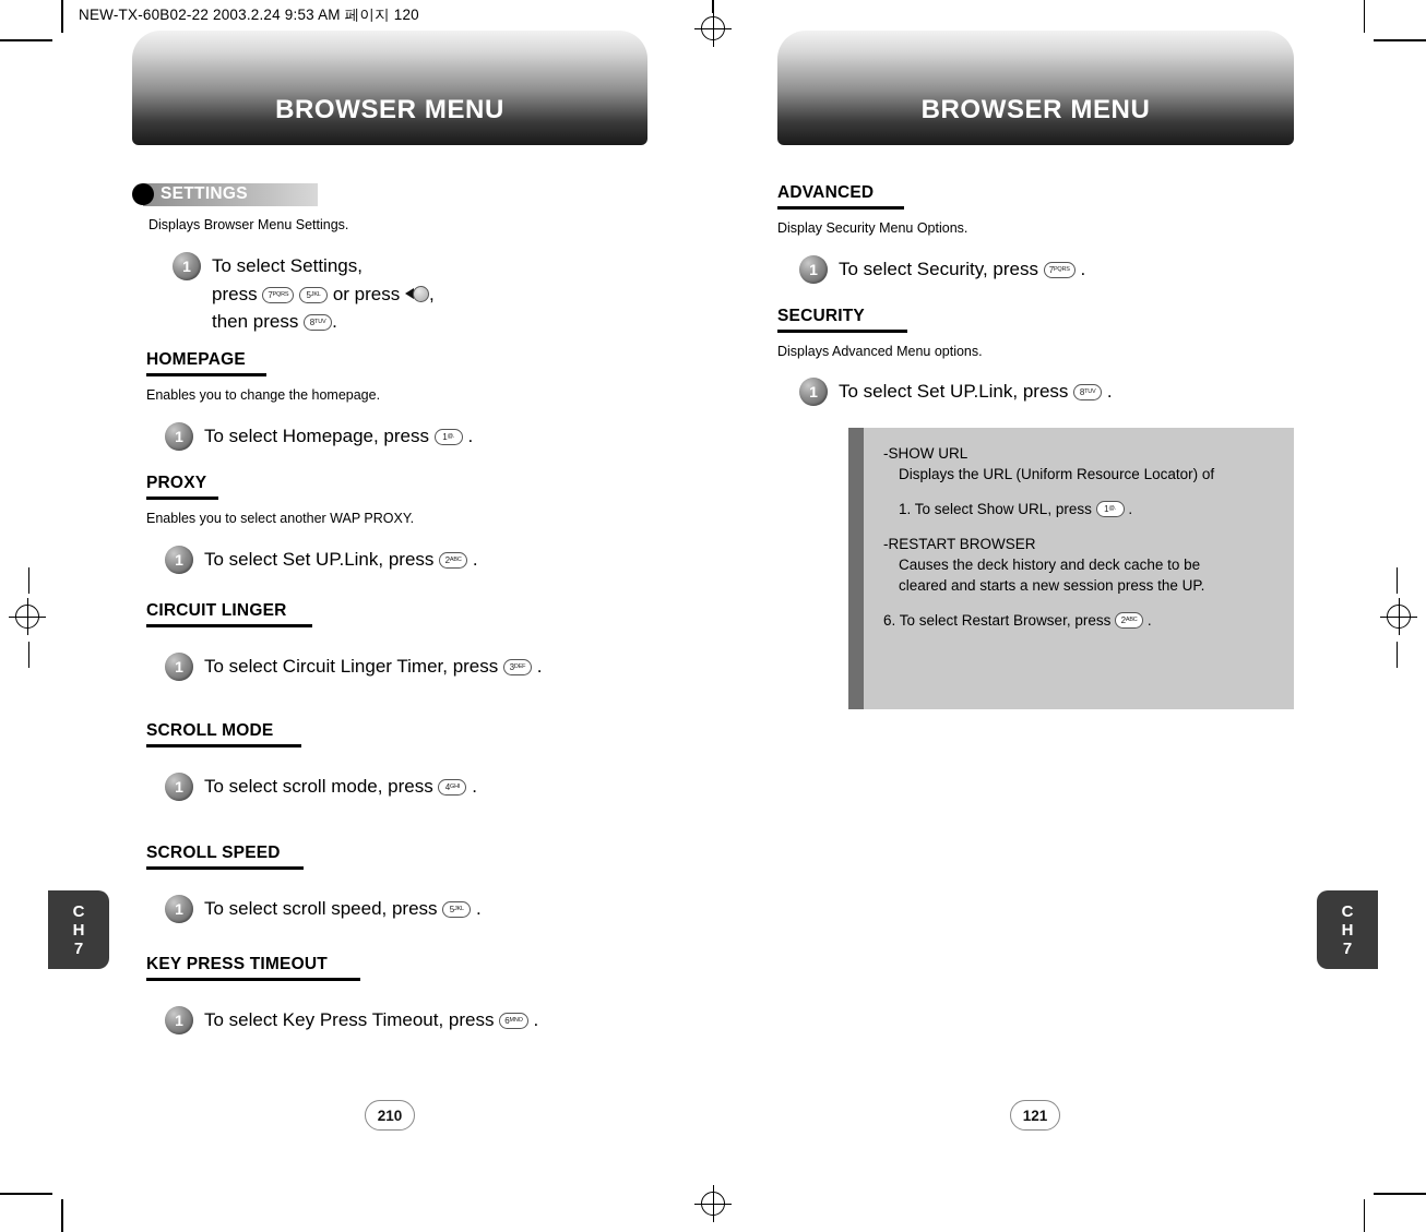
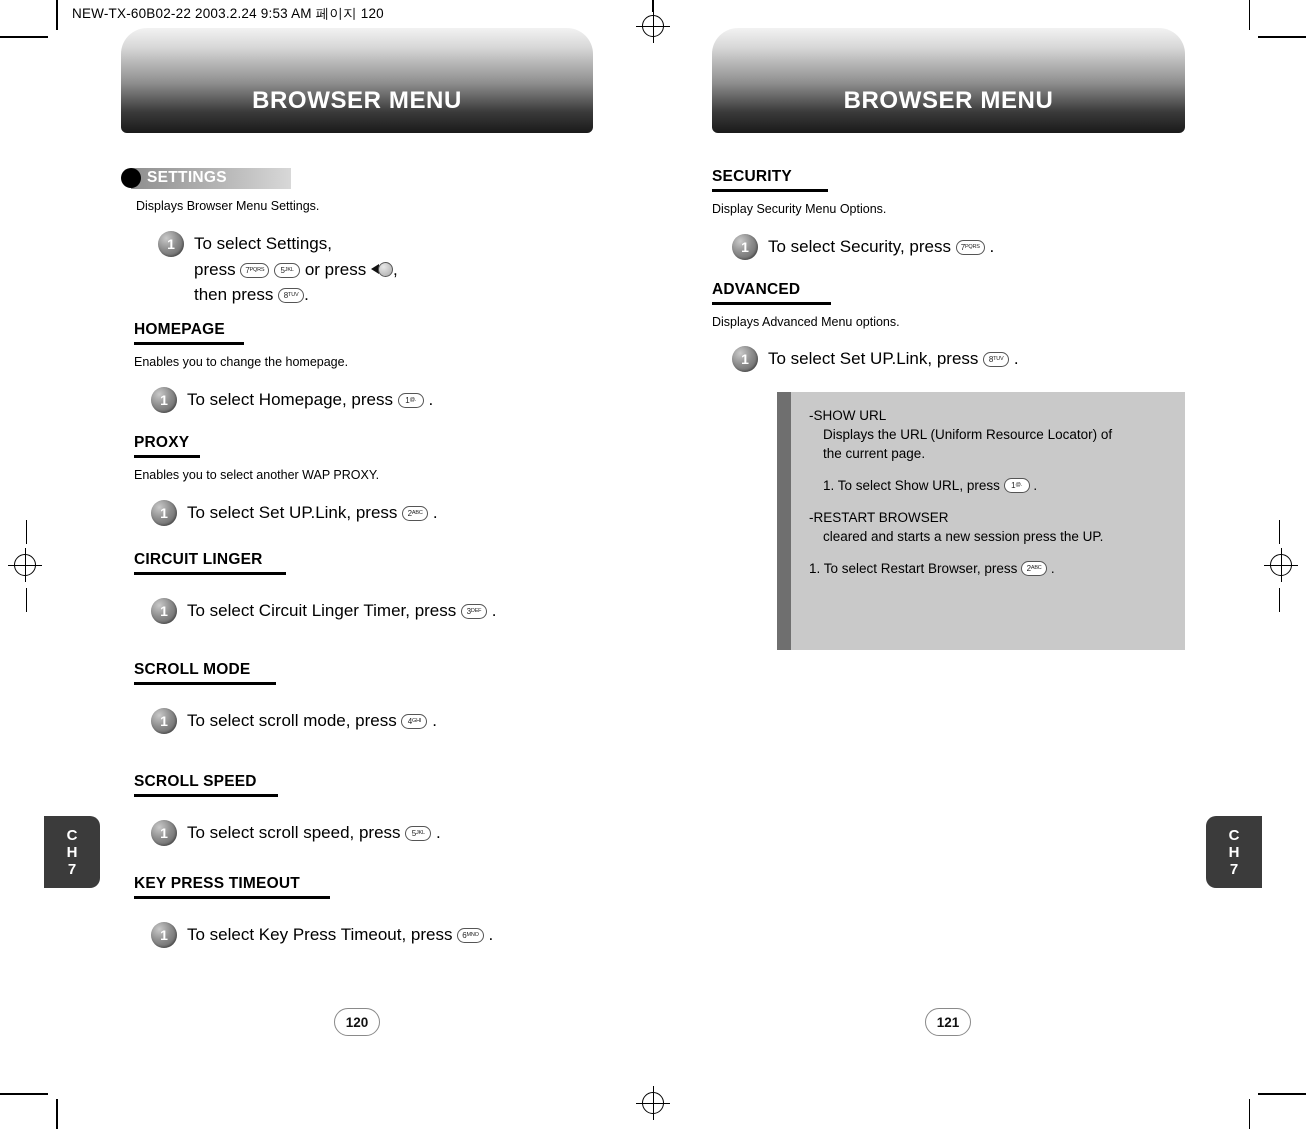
  NEW-TX-60B02-22 2003.2.24 9:53 AM 페이지 120
  BROWSER MENU
  SETTINGS
  Displays Browser Menu Settings.
  1
  To select Settings,
  then press 8 .
  HOMEPAGE
  Enables you to change the homepage.
  1
  To select Homepage, press 1 .
  PROXY
  Enables you to select another WAP PROXY.
  1
  To select Set UP.Link, press 2 .
  CIRCUIT LINGER
  1
  To select Circuit Linger Timer, press 3 .
  SCROLL MODE
  1
  To select scroll mode, press 4 .
  SCROLL SPEED
  1
  To select scroll speed, press 5 .
  KEY PRESS TIMEOUT
  1
  To select Key Press Timeout, press 6 .
  C
  H
  7
- 210
+ 120
  BROWSER MENU
- ADVANCED
+ SECURITY
  Display Security Menu Options.
  1
  To select Security, press 7 .
- SECURITY
+ ADVANCED
  Displays Advanced Menu options.
  1
  To select Set UP.Link, press 8 .
  -SHOW URL
  Displays the URL (Uniform Resource Locator) of
+ the current page.
  1. To select Show URL, press 1 .
  -RESTART BROWSER
- Causes the deck history and deck cache to be
  cleared and starts a new session press the UP.
- 6. To select Restart Browser, press 2 .
+ 1. To select Restart Browser, press 2 .
  C
  H
  7
  121
